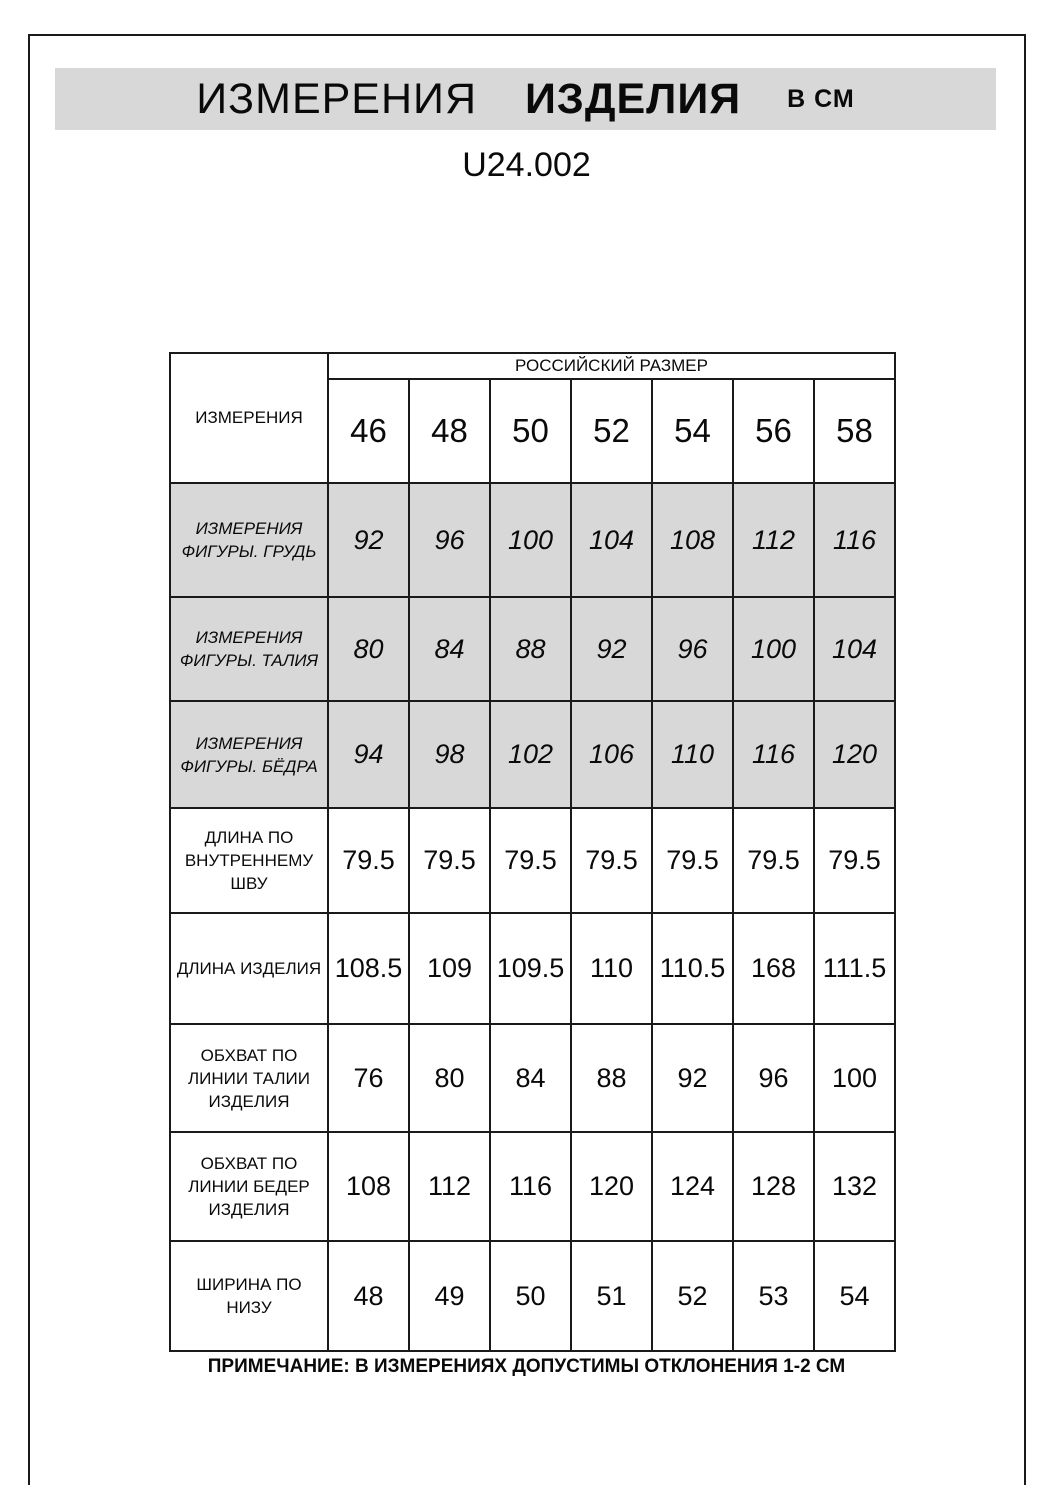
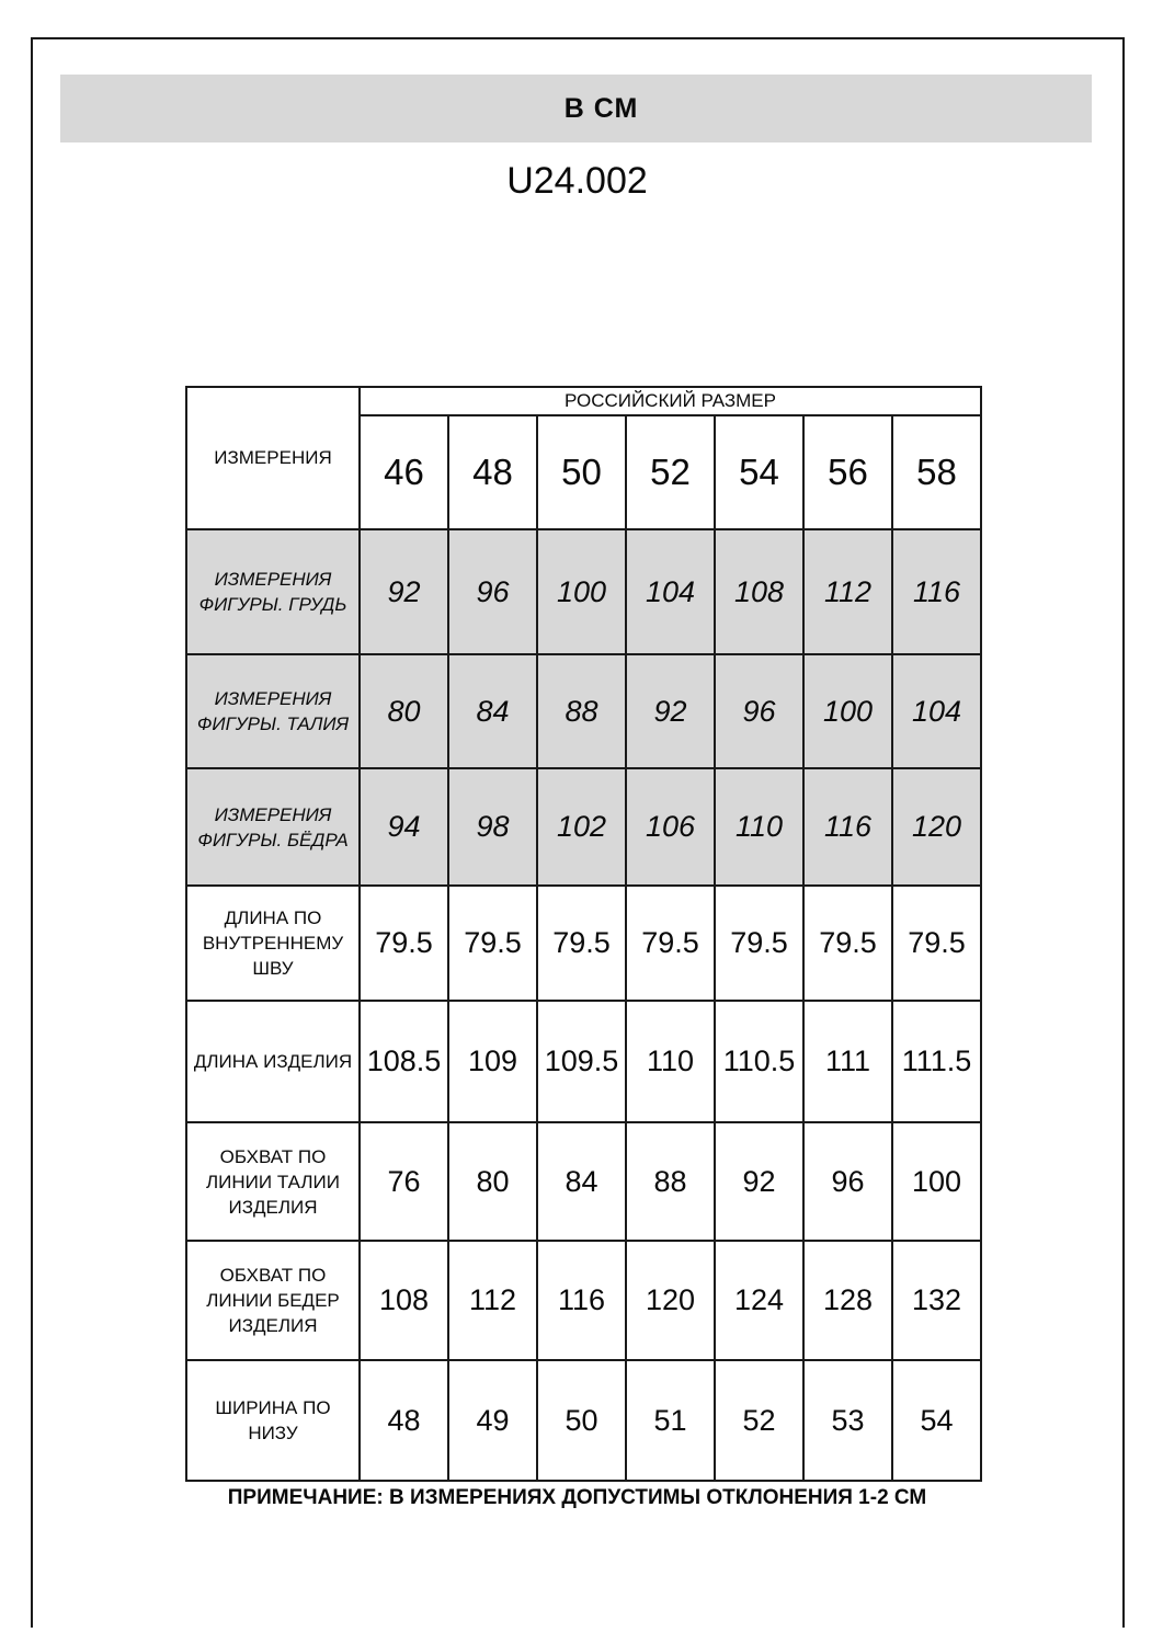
- ИЗМЕРЕНИЯ
- ИЗДЕЛИЯ
  В СМ
  U24.002
  ИЗМЕРЕНИЯ	РОССИЙСКИЙ РАЗМЕР
  46	48	50	52	54	56	58
  ИЗМЕРЕНИЯ ФИГУРЫ. ГРУДЬ	92	96	100	104	108	112	116
  ИЗМЕРЕНИЯ ФИГУРЫ. ТАЛИЯ	80	84	88	92	96	100	104
  ИЗМЕРЕНИЯ ФИГУРЫ. БЁДРА	94	98	102	106	110	116	120
  ДЛИНА ПО ВНУТРЕННЕМУ ШВУ	79.5	79.5	79.5	79.5	79.5	79.5	79.5
- ДЛИНА ИЗДЕЛИЯ	108.5	109	109.5	110	110.5	168	111.5
+ ДЛИНА ИЗДЕЛИЯ	108.5	109	109.5	110	110.5	111	111.5
  ОБХВАТ ПО ЛИНИИ ТАЛИИ ИЗДЕЛИЯ	76	80	84	88	92	96	100
  ОБХВАТ ПО ЛИНИИ БЕДЕР ИЗДЕЛИЯ	108	112	116	120	124	128	132
  ШИРИНА ПО НИЗУ	48	49	50	51	52	53	54
  ПРИМЕЧАНИЕ: В ИЗМЕРЕНИЯХ ДОПУСТИМЫ ОТКЛОНЕНИЯ 1-2 СМ
